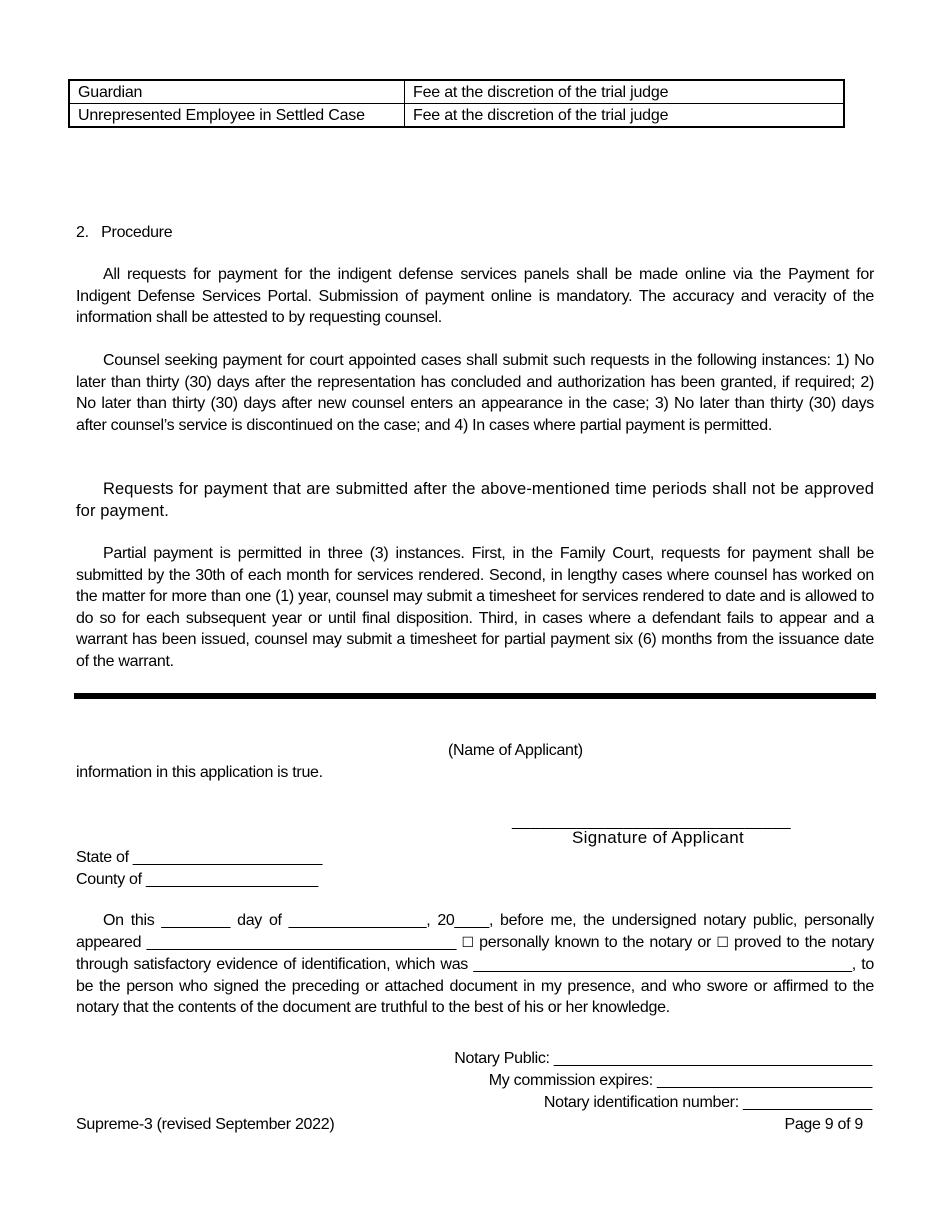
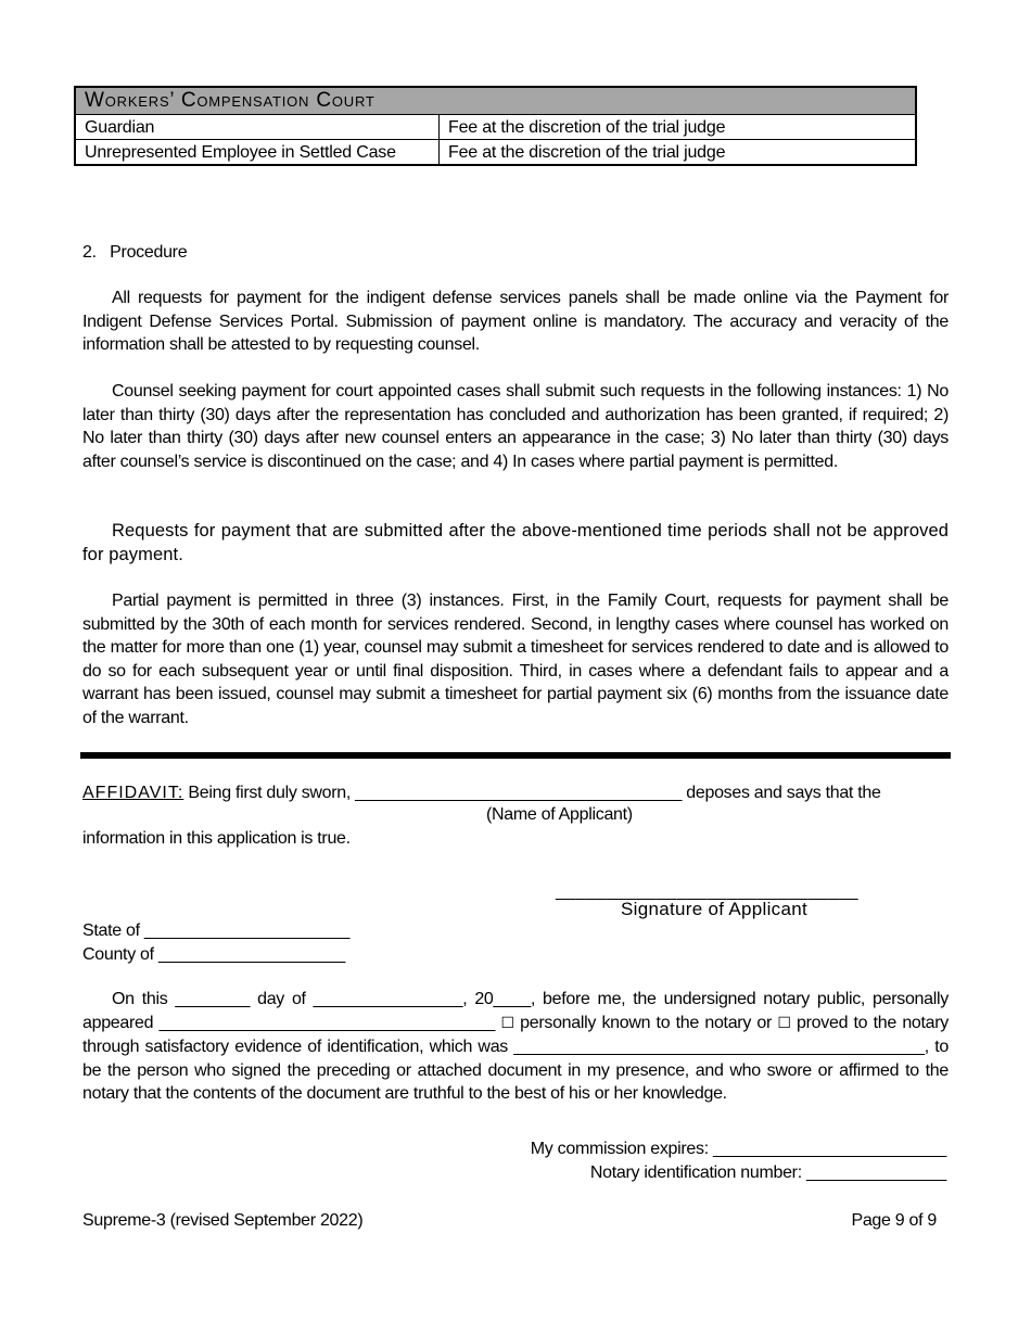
+ Workers’ Compensation Court
  Guardian	Fee at the discretion of the trial judge
  Unrepresented Employee in Settled Case	Fee at the discretion of the trial judge
  2. Procedure
  All requests for payment for the indigent defense services panels shall be made online via the Payment for Indigent Defense Services Portal. Submission of payment online is mandatory. The accuracy and veracity of the information shall be attested to by requesting counsel.
  Counsel seeking payment for court appointed cases shall submit such requests in the following instances: 1) No later than thirty (30) days after the representation has concluded and authorization has been granted, if required; 2) No later than thirty (30) days after new counsel enters an appearance in the case; 3) No later than thirty (30) days after counsel’s service is discontinued on the case; and 4) In cases where partial payment is permitted.
  Requests for payment that are submitted after the above-mentioned time periods shall not be approved for payment.
  Partial payment is permitted in three (3) instances. First, in the Family Court, requests for payment shall be submitted by the 30th of each month for services rendered. Second, in lengthy cases where counsel has worked on the matter for more than one (1) year, counsel may submit a timesheet for services rendered to date and is allowed to do so for each subsequent year or until final disposition. Third, in cases where a defendant fails to appear and a warrant has been issued, counsel may submit a timesheet for partial payment six (6) months from the issuance date of the warrant.
+ AFFIDAVIT: Being first duly sworn, ___________________________________ deposes and says that the
  (Name of Applicant)
  information in this application is true.
  ______________________________
  Signature of Applicant
  State of ______________________
  County of ____________________
  On this ________ day of ________________, 20____, before me, the undersigned notary public, personally appeared ____________________________________ ☐ personally known to the notary or ☐ proved to the notary through satisfactory evidence of identification, which was ____________________________________________, to be the person who signed the preceding or attached document in my presence, and who swore or affirmed to the notary that the contents of the document are truthful to the best of his or her knowledge.
- Notary Public: _____________________________________
  My commission expires: _________________________
  Notary identification number: _______________
  Supreme-3 (revised September 2022)
  Page 9 of 9
